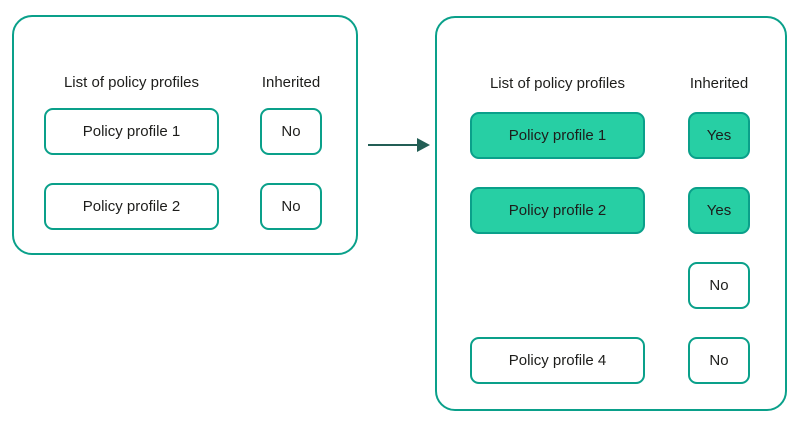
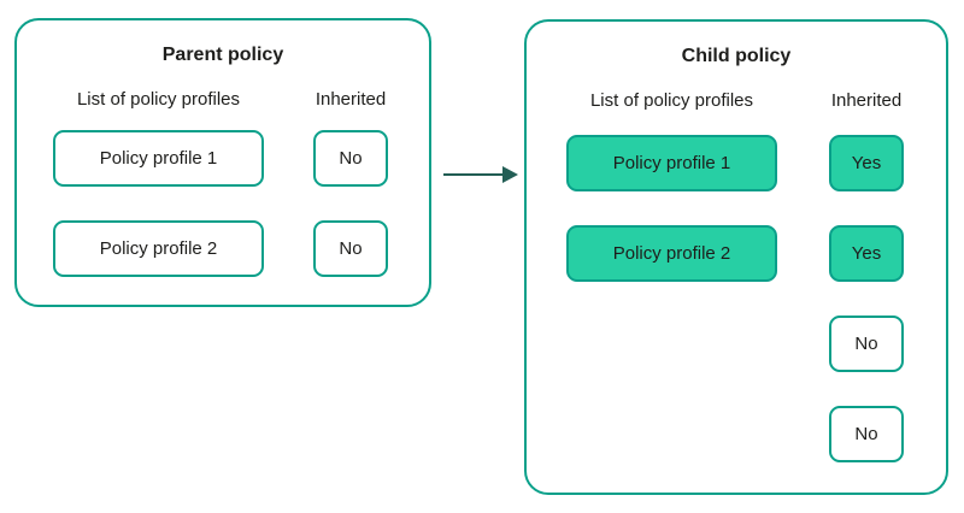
+ Parent policy
  List of policy profiles
  Inherited
  Policy profile 1
  No
  Policy profile 2
  No
+ Child policy
  List of policy profiles
  Inherited
  Policy profile 1
  Yes
  Policy profile 2
  Yes
  No
- Policy profile 4
  No
